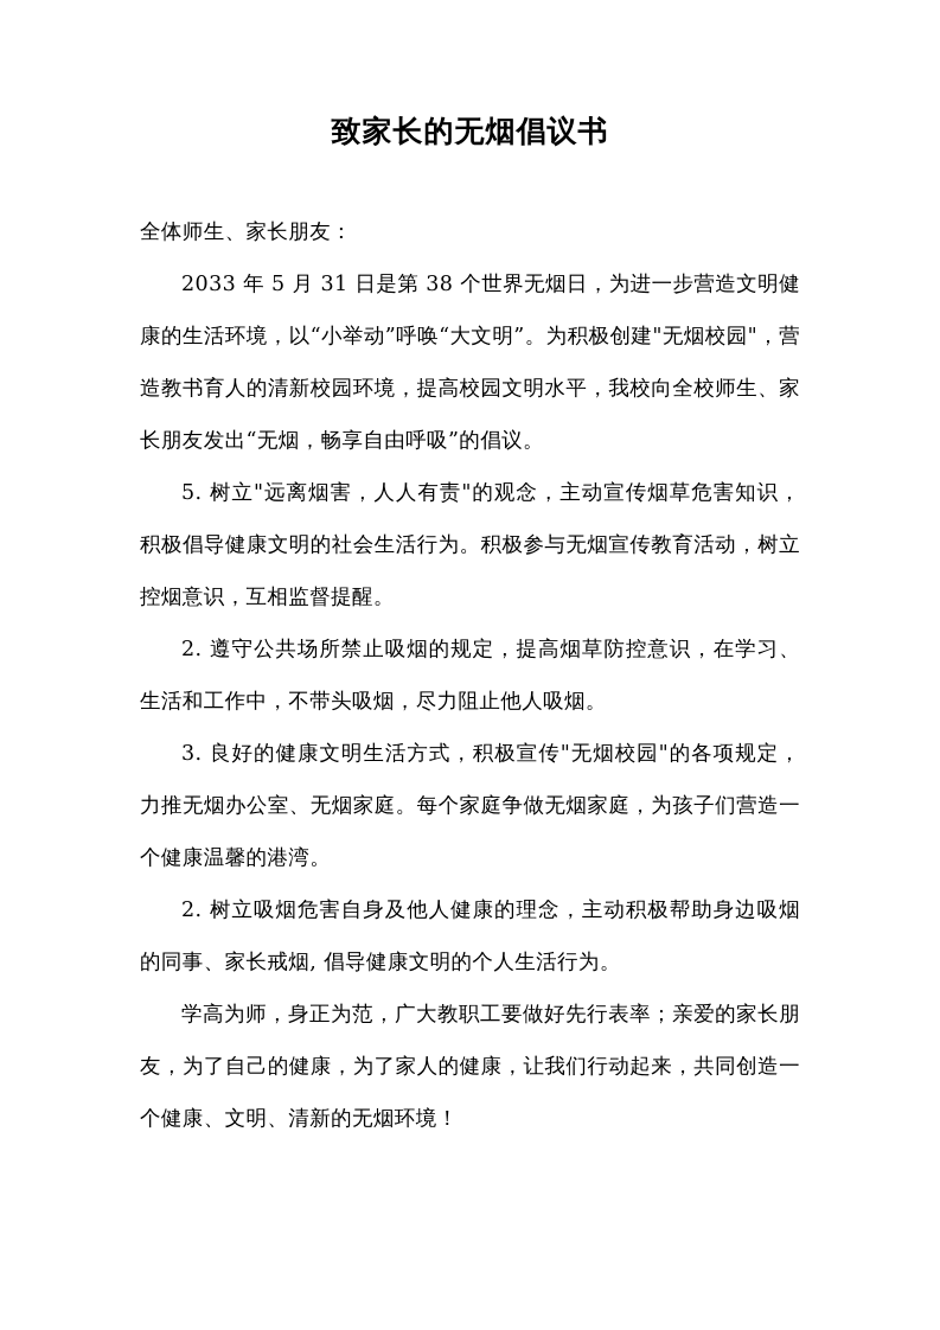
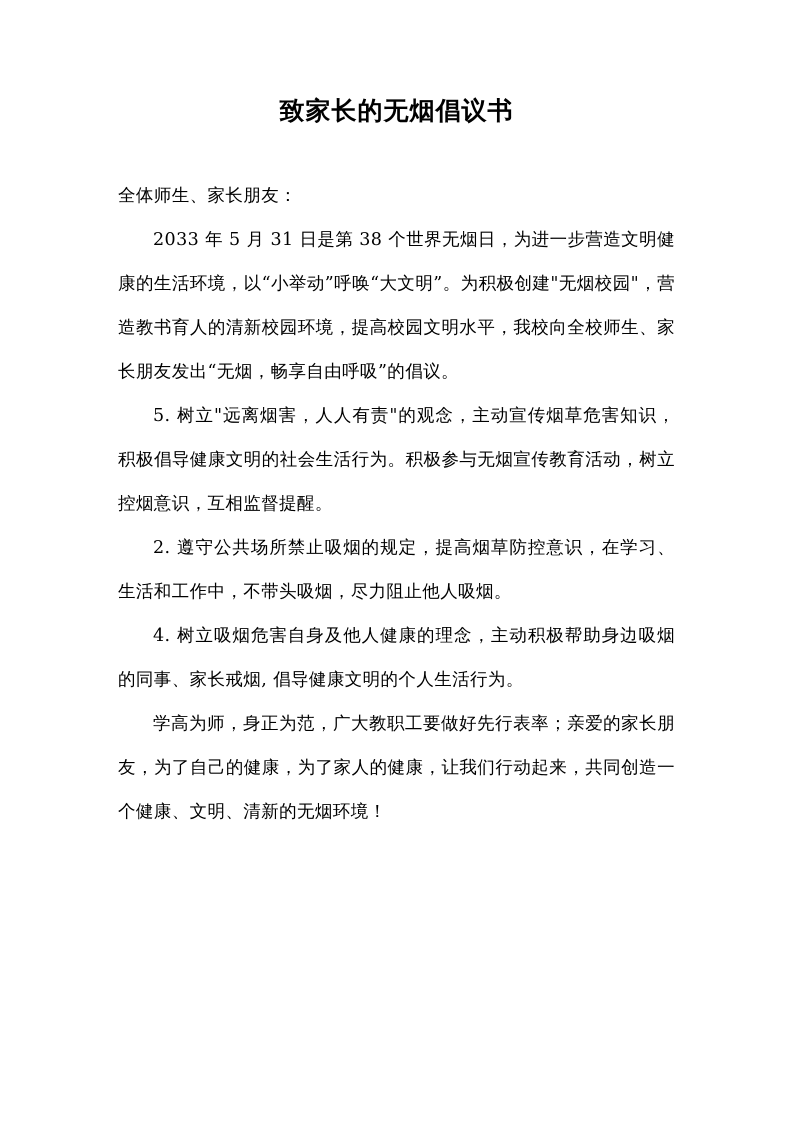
  致家长的无烟倡议书
  全体师生、家长朋友：
  2033 年 5 月 31 日是第 38 个世界无烟日，为进一步营造文明健康的生活环境，以“小举动”呼唤“大文明”。为积极创建"无烟校园"，营造教书育人的清新校园环境，提高校园文明水平，我校向全校师生、家长朋友发出“无烟，畅享自由呼吸”的倡议。
  5. 树立"远离烟害，人人有责"的观念，主动宣传烟草危害知识，积极倡导健康文明的社会生活行为。积极参与无烟宣传教育活动，树立控烟意识，互相监督提醒。
  2. 遵守公共场所禁止吸烟的规定，提高烟草防控意识，在学习、生活和工作中，不带头吸烟，尽力阻止他人吸烟。
- 3. 良好的健康文明生活方式，积极宣传"无烟校园"的各项规定，力推无烟办公室、无烟家庭。每个家庭争做无烟家庭，为孩子们营造一个健康温馨的港湾。
- 2. 树立吸烟危害自身及他人健康的理念，主动积极帮助身边吸烟的同事、家长戒烟, 倡导健康文明的个人生活行为。
+ 4. 树立吸烟危害自身及他人健康的理念，主动积极帮助身边吸烟的同事、家长戒烟, 倡导健康文明的个人生活行为。
  学高为师，身正为范，广大教职工要做好先行表率；亲爱的家长朋友，为了自己的健康，为了家人的健康，让我们行动起来，共同创造一个健康、文明、清新的无烟环境！
